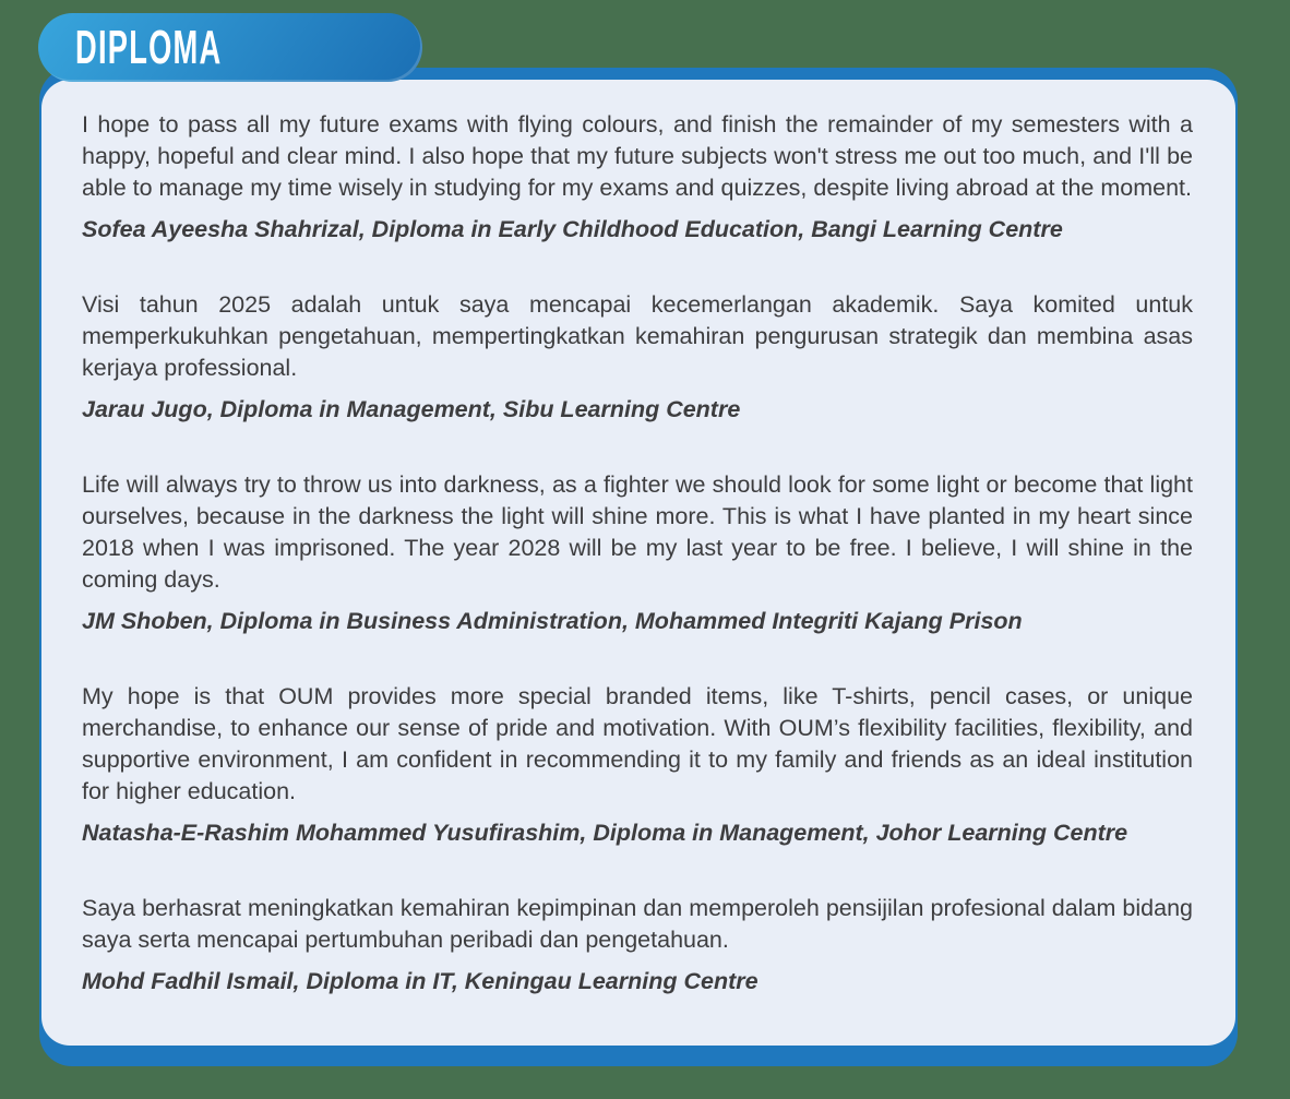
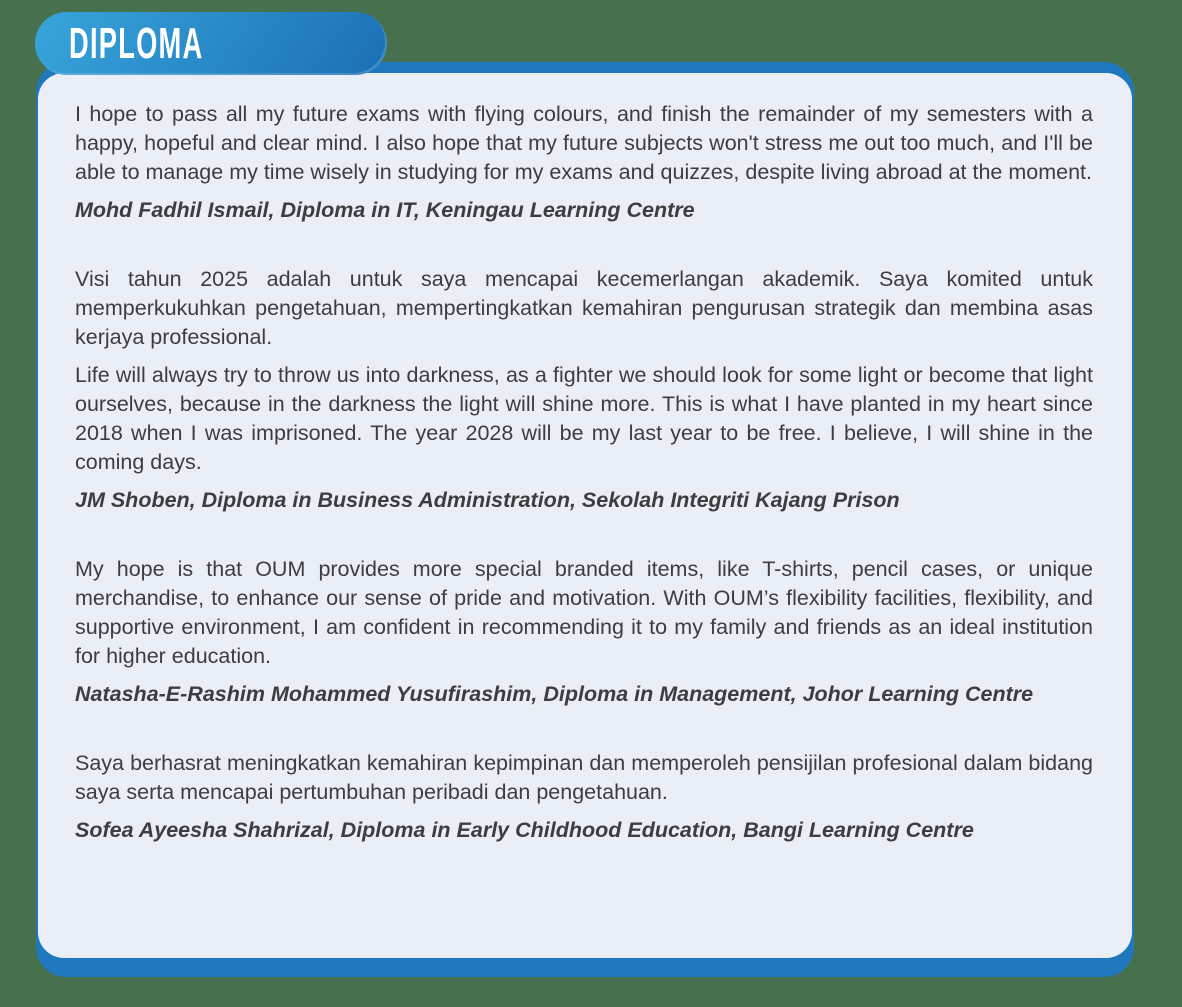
  I hope to pass all my future exams with flying colours, and finish the remainder of my semesters with a happy, hopeful and clear mind. I also hope that my future subjects won't stress me out too much, and I'll be able to manage my time wisely in studying for my exams and quizzes, despite living abroad at the moment.
- Sofea Ayeesha Shahrizal, Diploma in Early Childhood Education, Bangi Learning Centre
+ Mohd Fadhil Ismail, Diploma in IT, Keningau Learning Centre
  Visi tahun 2025 adalah untuk saya mencapai kecemerlangan akademik. Saya komited untuk memperkukuhkan pengetahuan, mempertingkatkan kemahiran pengurusan strategik dan membina asas kerjaya professional.
- Jarau Jugo, Diploma in Management, Sibu Learning Centre
  Life will always try to throw us into darkness, as a fighter we should look for some light or become that light ourselves, because in the darkness the light will shine more. This is what I have planted in my heart since 2018 when I was imprisoned. The year 2028 will be my last year to be free. I believe, I will shine in the coming days.
- JM Shoben, Diploma in Business Administration, Mohammed Integriti Kajang Prison
+ JM Shoben, Diploma in Business Administration, Sekolah Integriti Kajang Prison
  My hope is that OUM provides more special branded items, like T-shirts, pencil cases, or unique merchandise, to enhance our sense of pride and motivation. With OUM’s flexibility facilities, flexibility, and supportive environment, I am confident in recommending it to my family and friends as an ideal institution for higher education.
  Natasha-E-Rashim Mohammed Yusufirashim, Diploma in Management, Johor Learning Centre
  Saya berhasrat meningkatkan kemahiran kepimpinan dan memperoleh pensijilan profesional dalam bidang saya serta mencapai pertumbuhan peribadi dan pengetahuan.
- Mohd Fadhil Ismail, Diploma in IT, Keningau Learning Centre
+ Sofea Ayeesha Shahrizal, Diploma in Early Childhood Education, Bangi Learning Centre
  DIPLOMA
